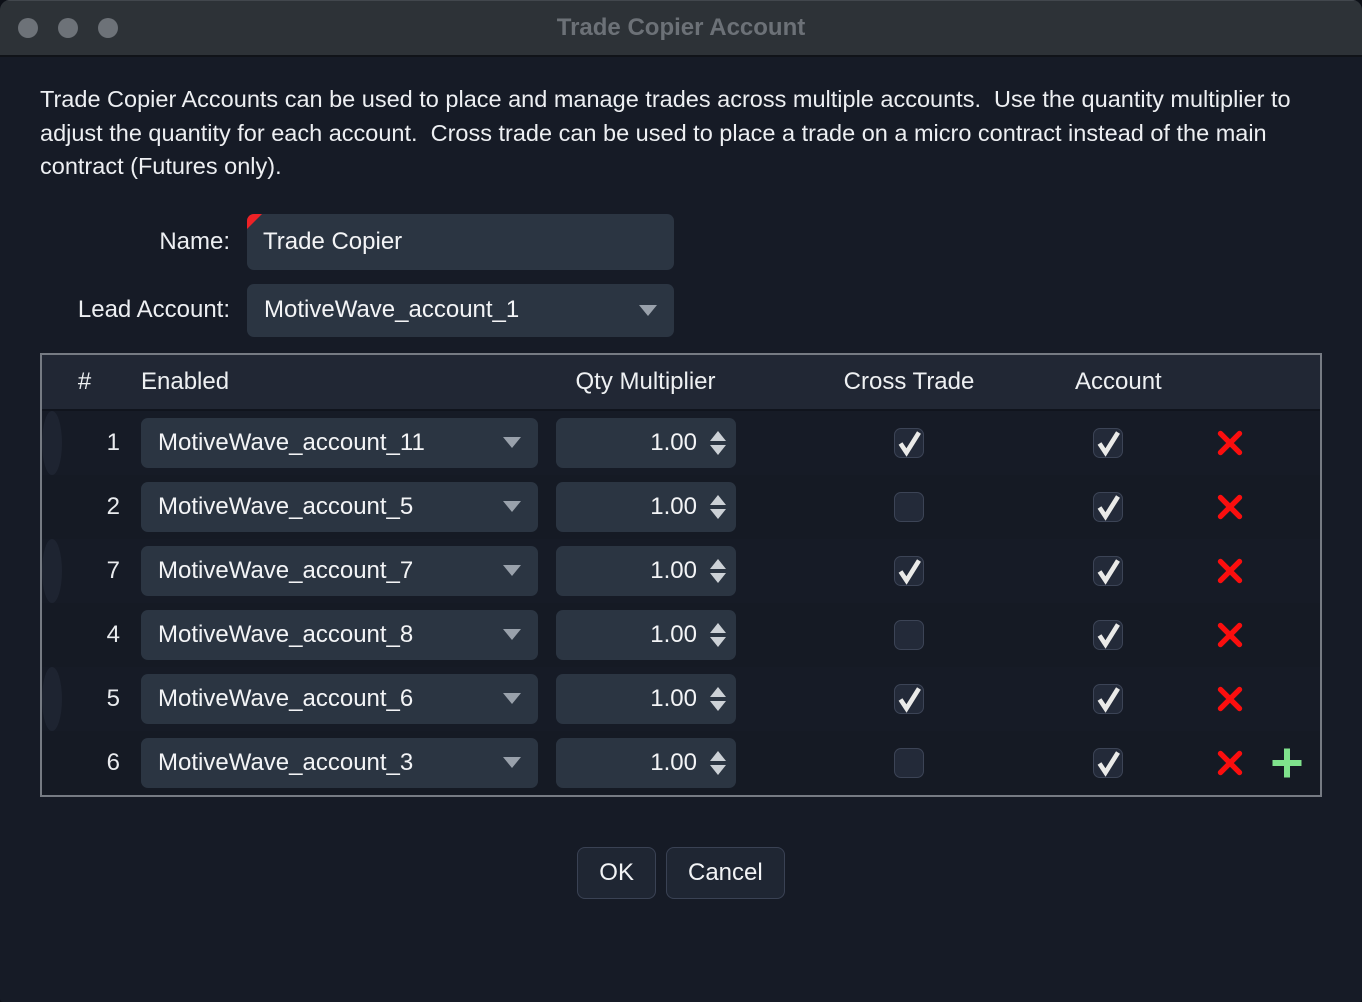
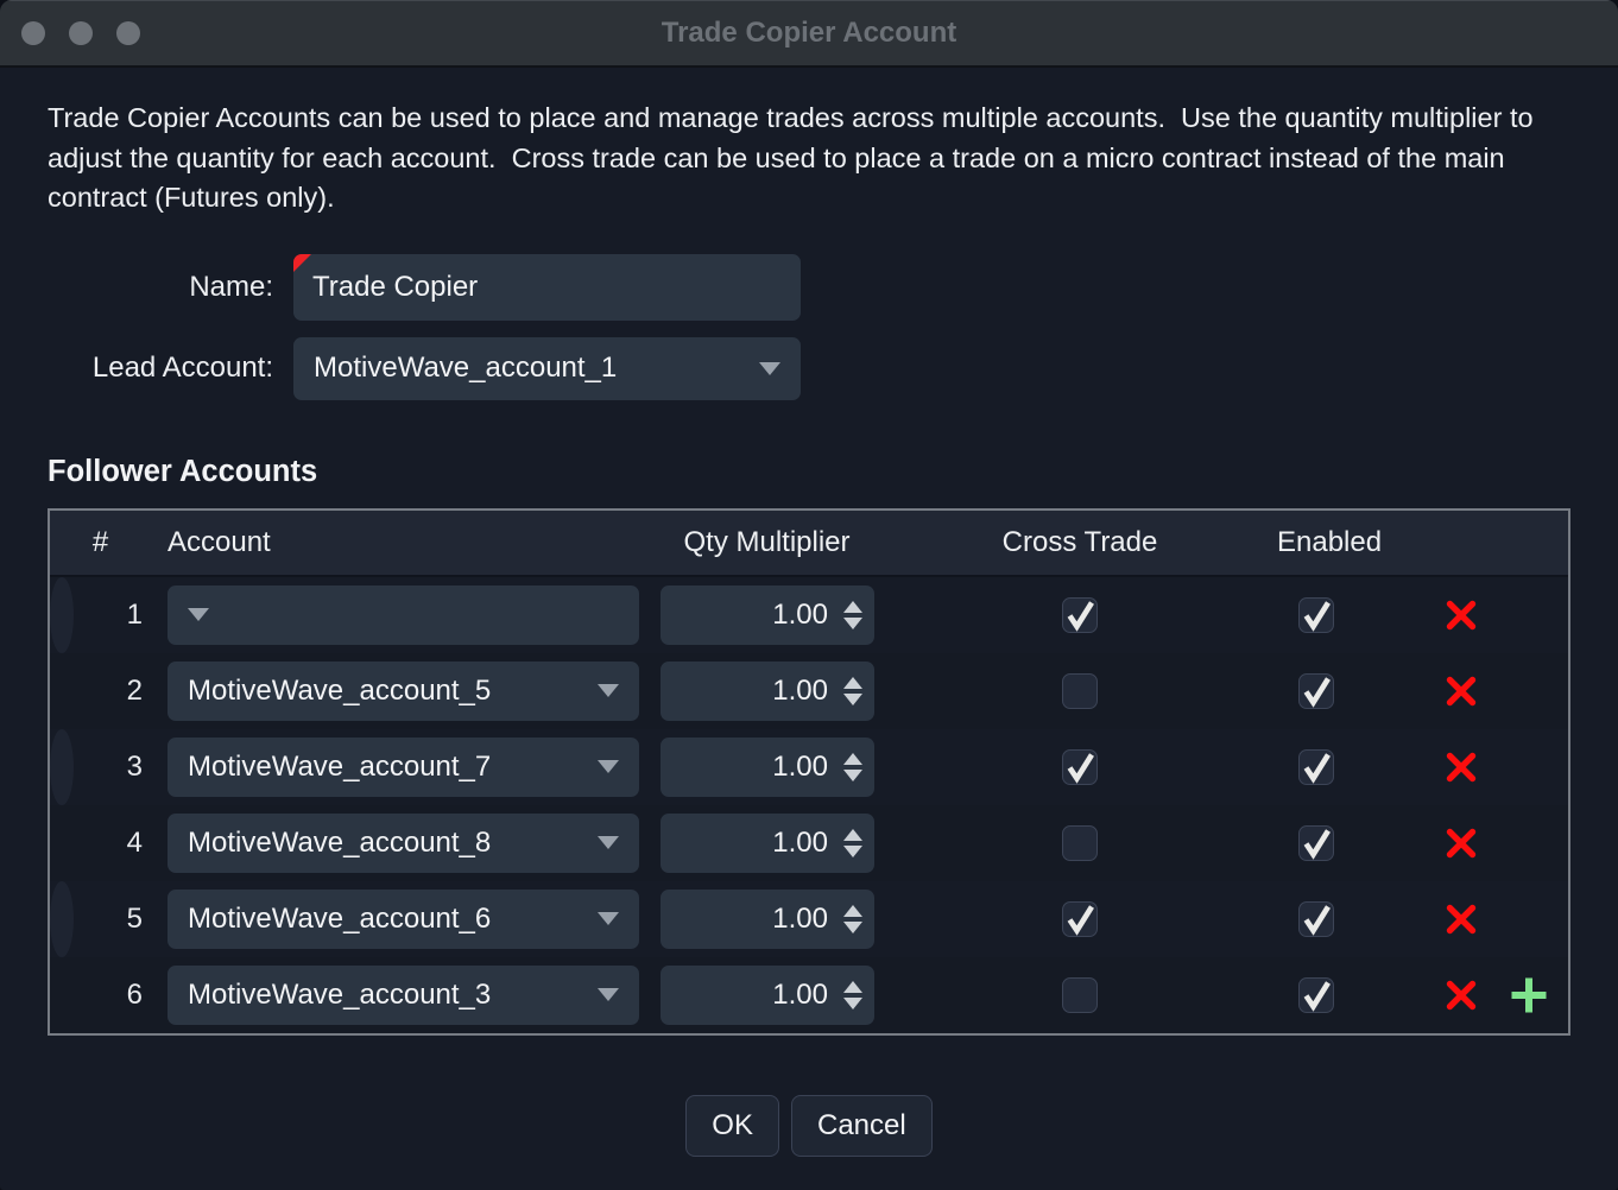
  Trade Copier Account
  Trade Copier Accounts can be used to place and manage trades across multiple accounts. Use the quantity multiplier to adjust the quantity for each account. Cross trade can be used to place a trade on a micro contract instead of the main contract (Futures only).
  Name:
  Trade Copier
  Lead Account:
  MotiveWave_account_1
+ Follower Accounts
  #
- Enabled
+ Account
  Qty Multiplier
  Cross Trade
- Account
+ Enabled
  1
- MotiveWave_account_11
  1.00
  2
  MotiveWave_account_5
  1.00
- 7
+ 3
  MotiveWave_account_7
  1.00
  4
  MotiveWave_account_8
  1.00
  5
  MotiveWave_account_6
  1.00
  6
  MotiveWave_account_3
  1.00
  OK
  Cancel
